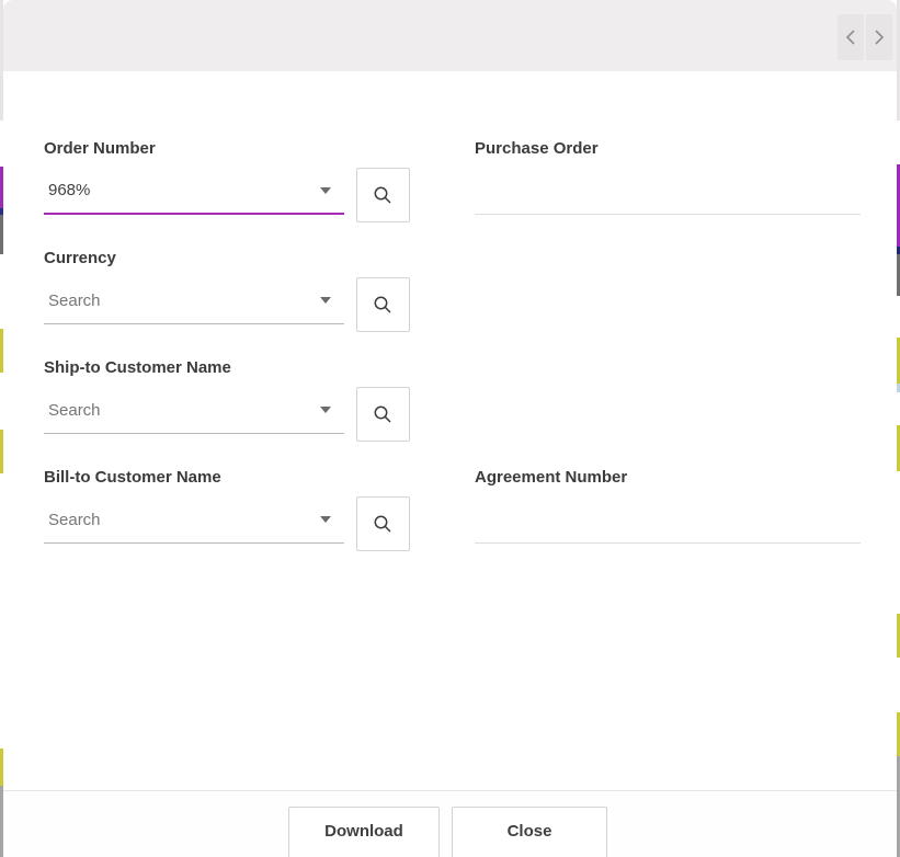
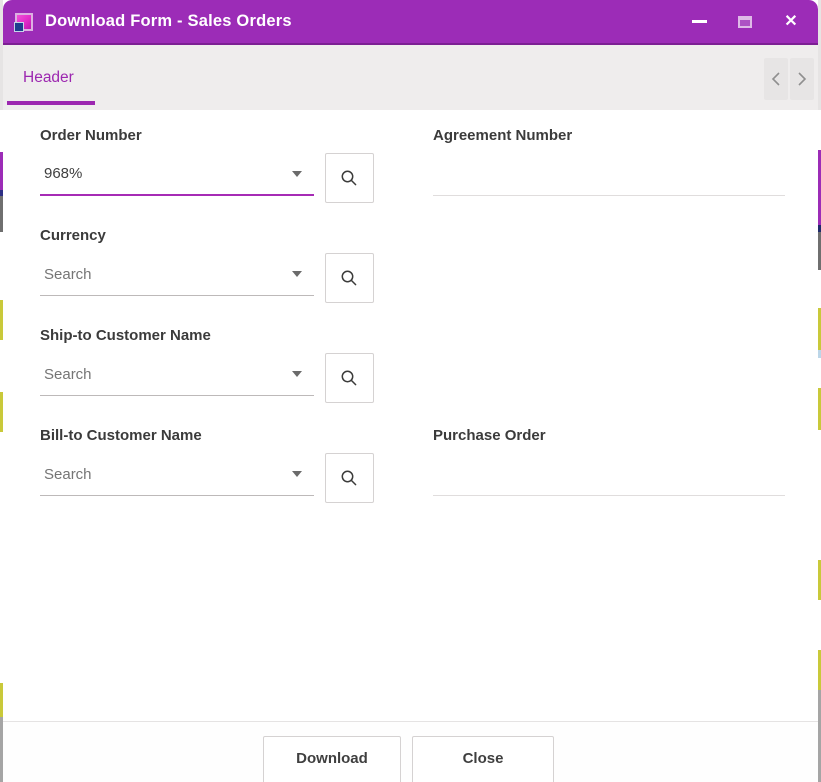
+ Download Form - Sales Orders
+ ✕
+ Header
  Order Number
  968%
- Purchase Order
+ Agreement Number
  Currency
  Search
  Ship-to Customer Name
  Search
  Bill-to Customer Name
  Search
- Agreement Number
+ Purchase Order
  Download
  Close
